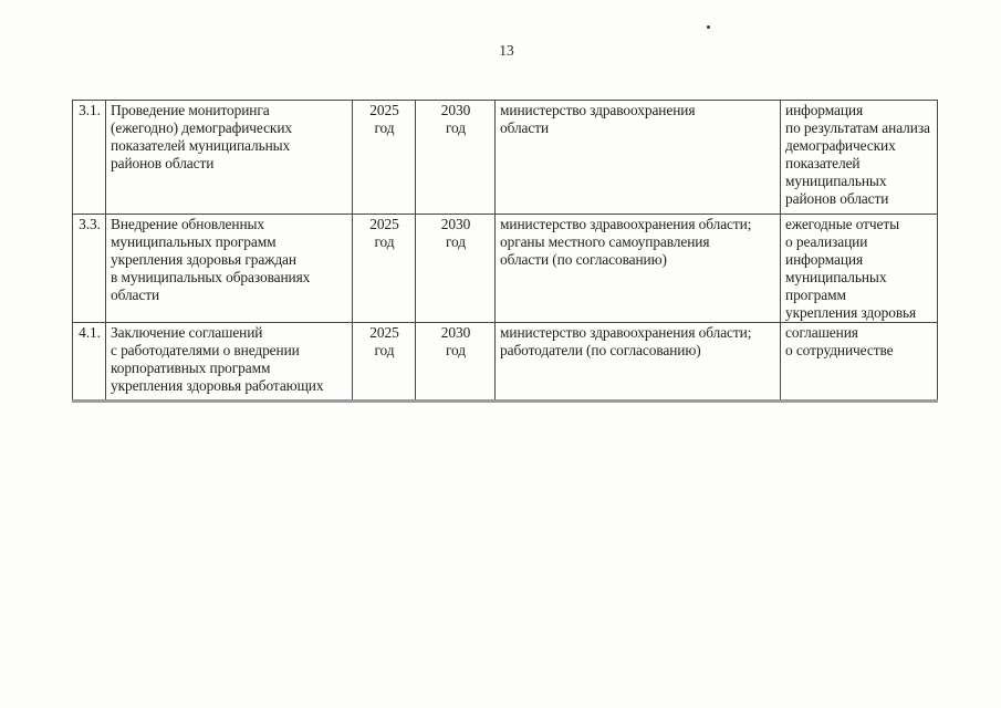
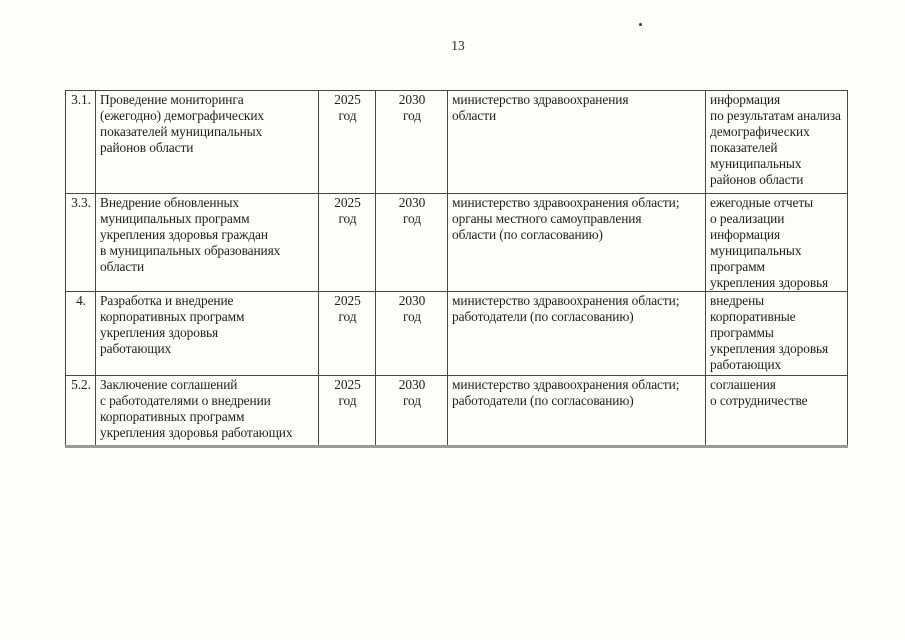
  13
  3.1.	Проведение мониторинга (ежегодно) демографических показателей муниципальных районов области	2025 год	2030 год	министерство здравоохранения области	информация по результатам анализа демографических показателей муниципальных районов области
  3.3.	Внедрение обновленных муниципальных программ укрепления здоровья граждан в муниципальных образованиях области	2025 год	2030 год	министерство здравоохранения области; органы местного самоуправления области (по согласованию)	ежегодные отчеты о реализации информация муниципальных программ укрепления здоровья
+ 4.	Разработка и внедрение корпоративных программ укрепления здоровья работающих	2025 год	2030 год	министерство здравоохранения области; работодатели (по согласованию)	внедрены корпоративные программы укрепления здоровья работающих
- 4.1.	Заключение соглашений с работодателями о внедрении корпоративных программ укрепления здоровья работающих	2025 год	2030 год	министерство здравоохранения области; работодатели (по согласованию)	соглашения о сотрудничестве
+ 5.2.	Заключение соглашений с работодателями о внедрении корпоративных программ укрепления здоровья работающих	2025 год	2030 год	министерство здравоохранения области; работодатели (по согласованию)	соглашения о сотрудничестве
